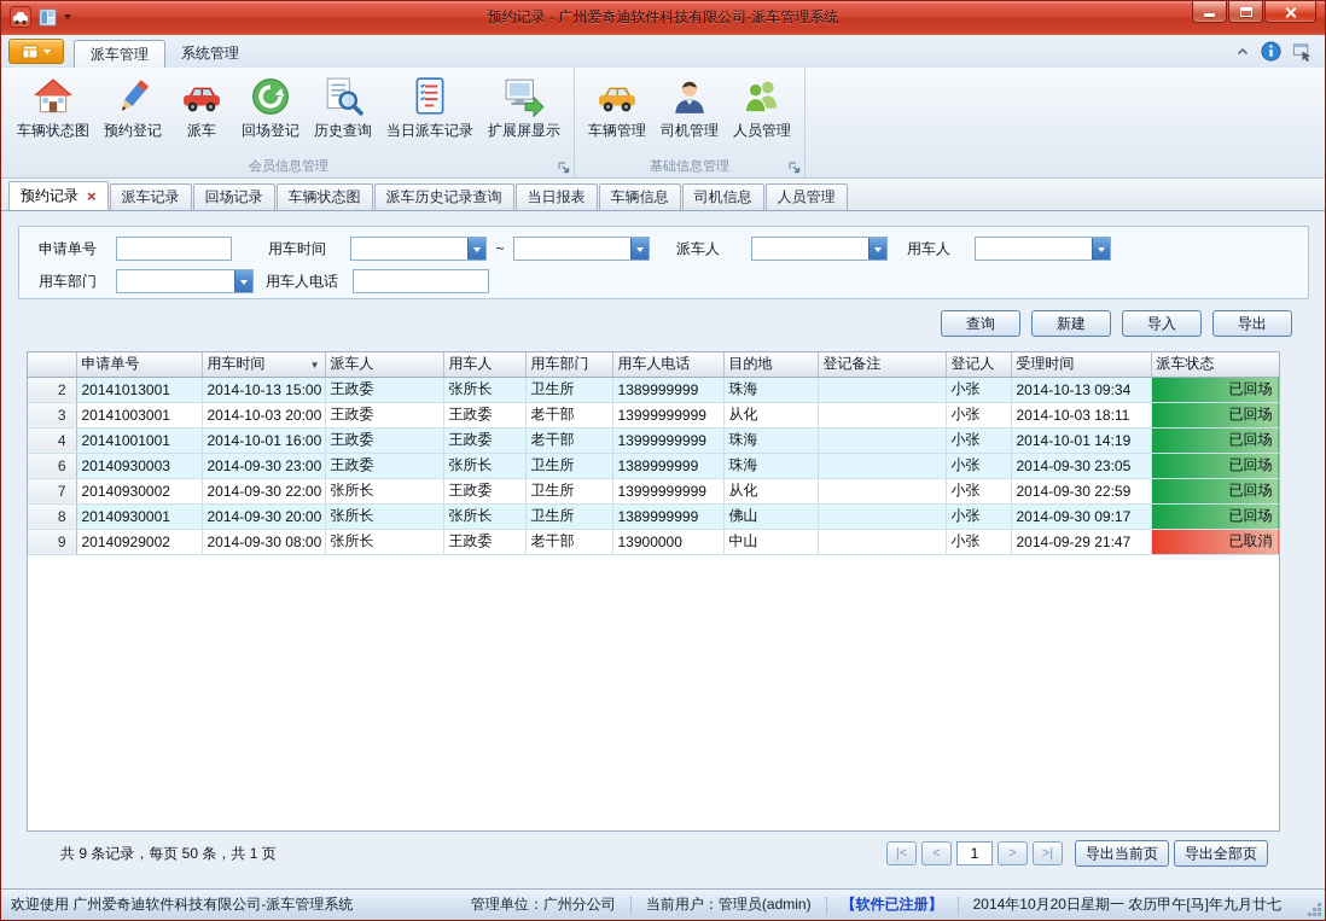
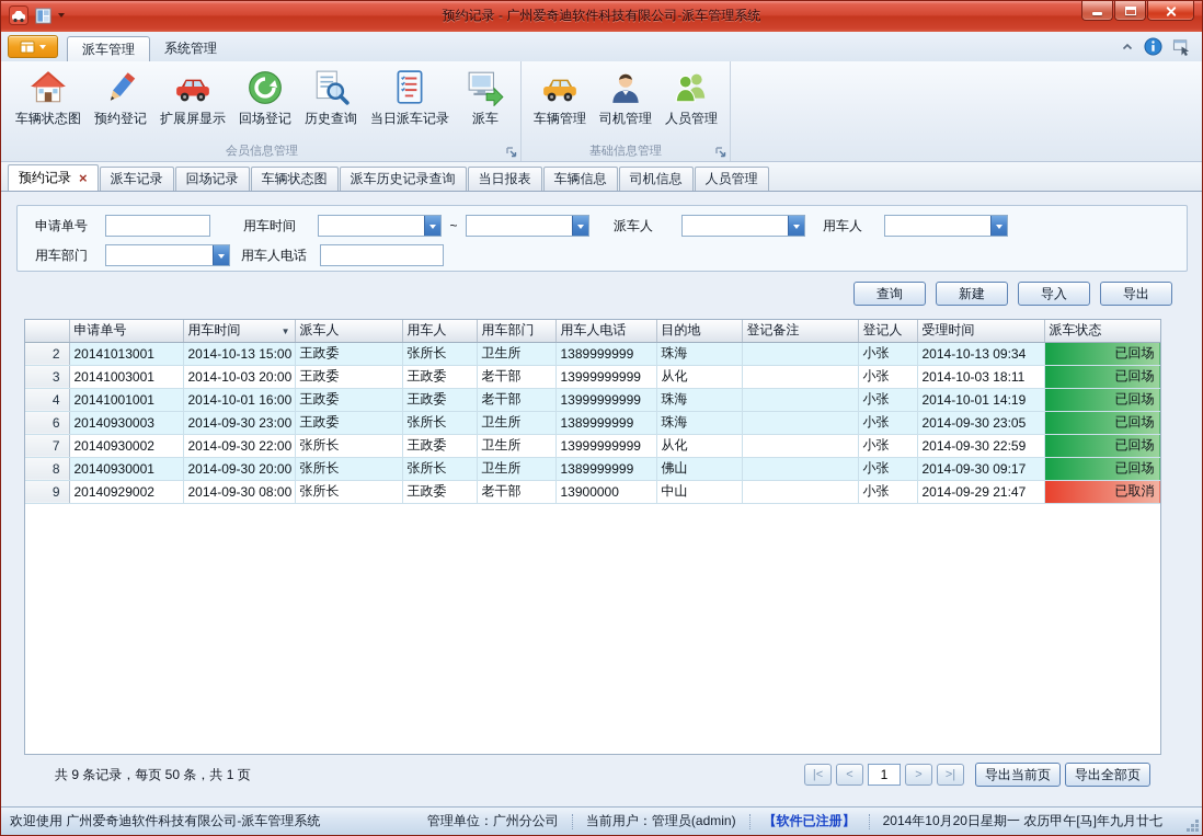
  预约记录 - 广州爱奇迪软件科技有限公司-派车管理系统
  派车管理
  系统管理
  车辆状态图
  预约登记
- 派车
+ 扩展屏显示
  回场登记
  历史查询
  当日派车记录
- 扩展屏显示
+ 派车
  会员信息管理
  车辆管理
  司机管理
  人员管理
  基础信息管理
  预约记录
  ×
  派车记录
  回场记录
  车辆状态图
  派车历史记录查询
  当日报表
  车辆信息
  司机信息
  人员管理
  申请单号
  用车时间
  ~
  派车人
  用车人
  用车部门
  用车人电话
  查询
  新建
  导入
  导出
  	申请单号	用车时间 ▼	派车人	用车人	用车部门	用车人电话	目的地	登记备注	登记人	受理时间	派车状态
  2	20141013001	2014-10-13 15:00	王政委	张所长	卫生所	1389999999	珠海		小张	2014-10-13 09:34	已回场
  3	20141003001	2014-10-03 20:00	王政委	王政委	老干部	13999999999	从化		小张	2014-10-03 18:11	已回场
  4	20141001001	2014-10-01 16:00	王政委	王政委	老干部	13999999999	珠海		小张	2014-10-01 14:19	已回场
  6	20140930003	2014-09-30 23:00	王政委	张所长	卫生所	1389999999	珠海		小张	2014-09-30 23:05	已回场
  7	20140930002	2014-09-30 22:00	张所长	王政委	卫生所	13999999999	从化		小张	2014-09-30 22:59	已回场
  8	20140930001	2014-09-30 20:00	张所长	张所长	卫生所	1389999999	佛山		小张	2014-09-30 09:17	已回场
  9	20140929002	2014-09-30 08:00	张所长	王政委	老干部	13900000	中山		小张	2014-09-29 21:47	已取消
  共 9 条记录，每页 50 条，共 1 页
  |<
  <
  1
  >
  >|
  导出当前页
  导出全部页
  欢迎使用 广州爱奇迪软件科技有限公司-派车管理系统
  管理单位：广州分公司
  当前用户：管理员(admin)
  【软件已注册】
  2014年10月20日星期一 农历甲午[马]年九月廿七
